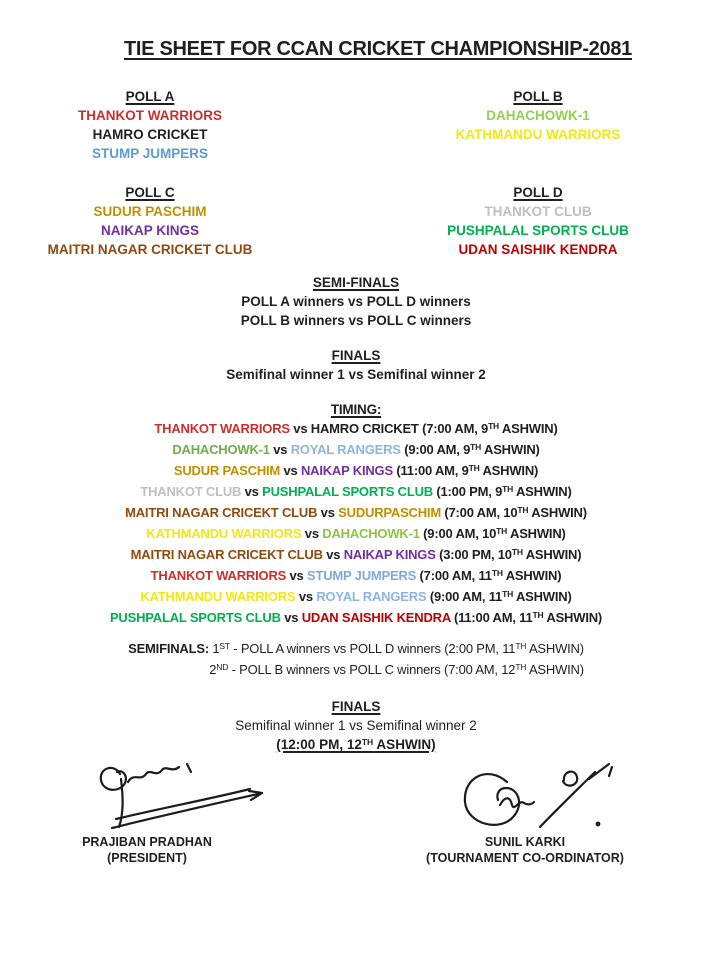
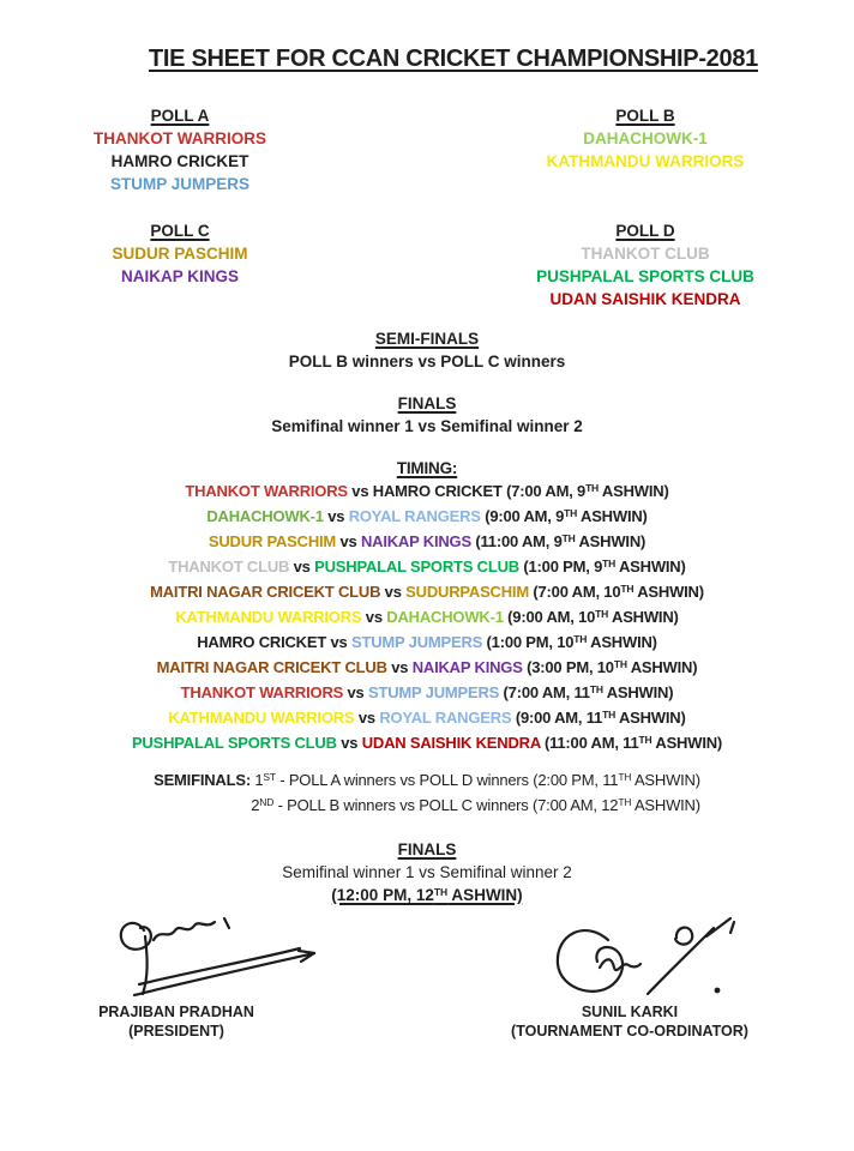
  TIE SHEET FOR CCAN CRICKET CHAMPIONSHIP-2081
  POLL A
  THANKOT WARRIORS
  HAMRO CRICKET
  STUMP JUMPERS
  POLL B
  DAHACHOWK-1
  KATHMANDU WARRIORS
  POLL C
  SUDUR PASCHIM
  NAIKAP KINGS
- MAITRI NAGAR CRICKET CLUB
  POLL D
  THANKOT CLUB
  PUSHPALAL SPORTS CLUB
  UDAN SAISHIK KENDRA
  SEMI-FINALS
- POLL A winners vs POLL D winners
  POLL B winners vs POLL C winners
  FINALS
  Semifinal winner 1 vs Semifinal winner 2
  TIMING:
  THANKOT WARRIORS vs HAMRO CRICKET (7:00 AM, 9TH ASHWIN)
  DAHACHOWK-1 vs ROYAL RANGERS (9:00 AM, 9TH ASHWIN)
  SUDUR PASCHIM vs NAIKAP KINGS (11:00 AM, 9TH ASHWIN)
  THANKOT CLUB vs PUSHPALAL SPORTS CLUB (1:00 PM, 9TH ASHWIN)
  MAITRI NAGAR CRICEKT CLUB vs SUDURPASCHIM (7:00 AM, 10TH ASHWIN)
  KATHMANDU WARRIORS vs DAHACHOWK-1 (9:00 AM, 10TH ASHWIN)
+ HAMRO CRICKET vs STUMP JUMPERS (1:00 PM, 10TH ASHWIN)
  MAITRI NAGAR CRICEKT CLUB vs NAIKAP KINGS (3:00 PM, 10TH ASHWIN)
  THANKOT WARRIORS vs STUMP JUMPERS (7:00 AM, 11TH ASHWIN)
  KATHMANDU WARRIORS vs ROYAL RANGERS (9:00 AM, 11TH ASHWIN)
  PUSHPALAL SPORTS CLUB vs UDAN SAISHIK KENDRA (11:00 AM, 11TH ASHWIN)
  SEMIFINALS: 1ST - POLL A winners vs POLL D winners (2:00 PM, 11TH ASHWIN)
  2ND - POLL B winners vs POLL C winners (7:00 AM, 12TH ASHWIN)
  FINALS
  Semifinal winner 1 vs Semifinal winner 2
  (12:00 PM, 12TH ASHWIN)
  PRAJIBAN PRADHAN
  (PRESIDENT)
  SUNIL KARKI
  (TOURNAMENT CO-ORDINATOR)
